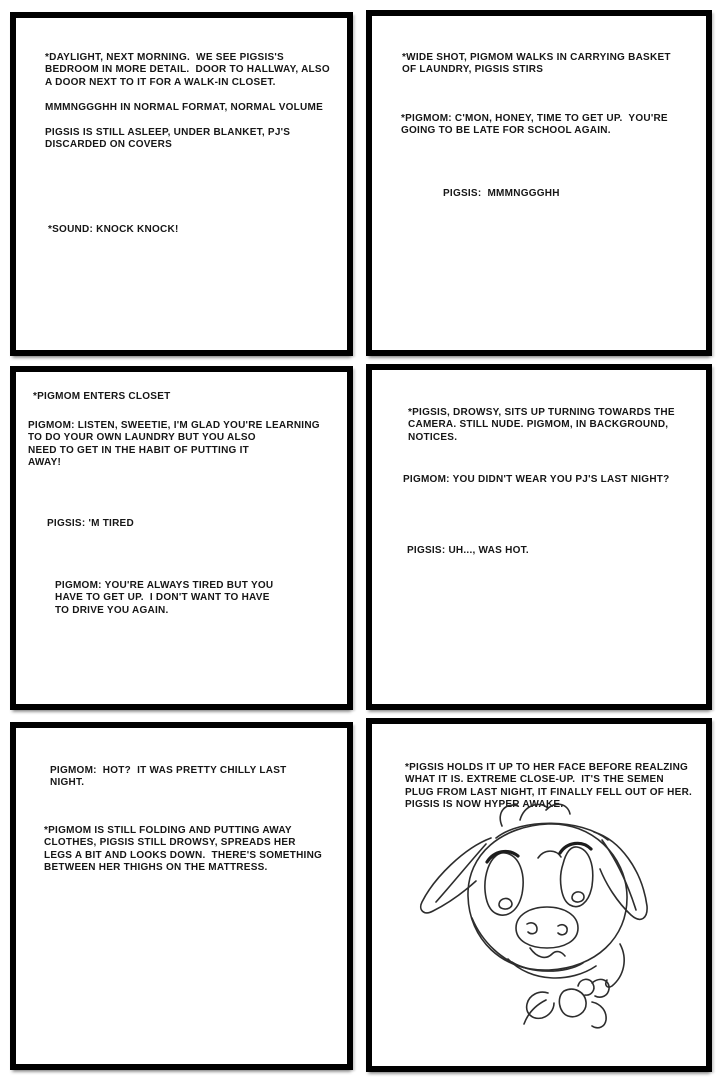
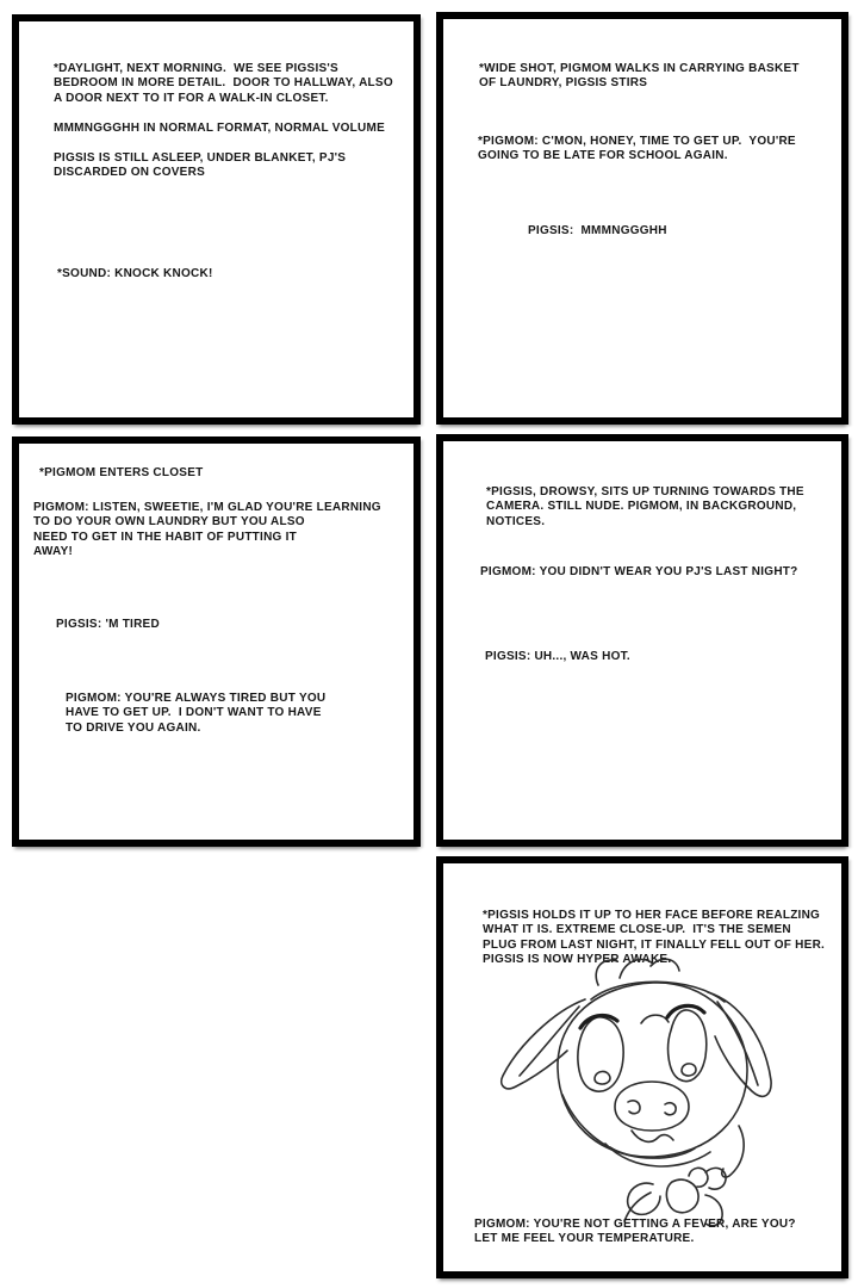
  *DAYLIGHT, NEXT MORNING. WE SEE PIGSIS'S
  BEDROOM IN MORE DETAIL. DOOR TO HALLWAY, ALSO
  A DOOR NEXT TO IT FOR A WALK-IN CLOSET.
  MMMNGGGHH IN NORMAL FORMAT, NORMAL VOLUME
  PIGSIS IS STILL ASLEEP, UNDER BLANKET, PJ'S
  DISCARDED ON COVERS
  *SOUND: KNOCK KNOCK!
  *WIDE SHOT, PIGMOM WALKS IN CARRYING BASKET
  OF LAUNDRY, PIGSIS STIRS
  *PIGMOM: C'MON, HONEY, TIME TO GET UP. YOU'RE
  GOING TO BE LATE FOR SCHOOL AGAIN.
  PIGSIS: MMMNGGGHH
  *PIGMOM ENTERS CLOSET
  PIGMOM: LISTEN, SWEETIE, I'M GLAD YOU'RE LEARNING
  TO DO YOUR OWN LAUNDRY BUT YOU ALSO
  NEED TO GET IN THE HABIT OF PUTTING IT
  AWAY!
  PIGSIS: 'M TIRED
  PIGMOM: YOU'RE ALWAYS TIRED BUT YOU
  HAVE TO GET UP. I DON'T WANT TO HAVE
  TO DRIVE YOU AGAIN.
  *PIGSIS, DROWSY, SITS UP TURNING TOWARDS THE
  CAMERA. STILL NUDE. PIGMOM, IN BACKGROUND,
  NOTICES.
  PIGMOM: YOU DIDN'T WEAR YOU PJ'S LAST NIGHT?
  PIGSIS: UH..., WAS HOT.
- PIGMOM: HOT? IT WAS PRETTY CHILLY LAST
- NIGHT.
- *PIGMOM IS STILL FOLDING AND PUTTING AWAY
- CLOTHES, PIGSIS STILL DROWSY, SPREADS HER
- LEGS A BIT AND LOOKS DOWN. THERE'S SOMETHING
- BETWEEN HER THIGHS ON THE MATTRESS.
  *PIGSIS HOLDS IT UP TO HER FACE BEFORE REALZING
  WHAT IT IS. EXTREME CLOSE-UP. IT'S THE SEMEN
  PLUG FROM LAST NIGHT, IT FINALLY FELL OUT OF HER.
  PIGSIS IS NOW HYP AK
+ PIGMOM: YOU'RE NOT GETTING A FEVER, ARE YOU?
+ LET ME FEEL YOUR TEMPERATURE.
